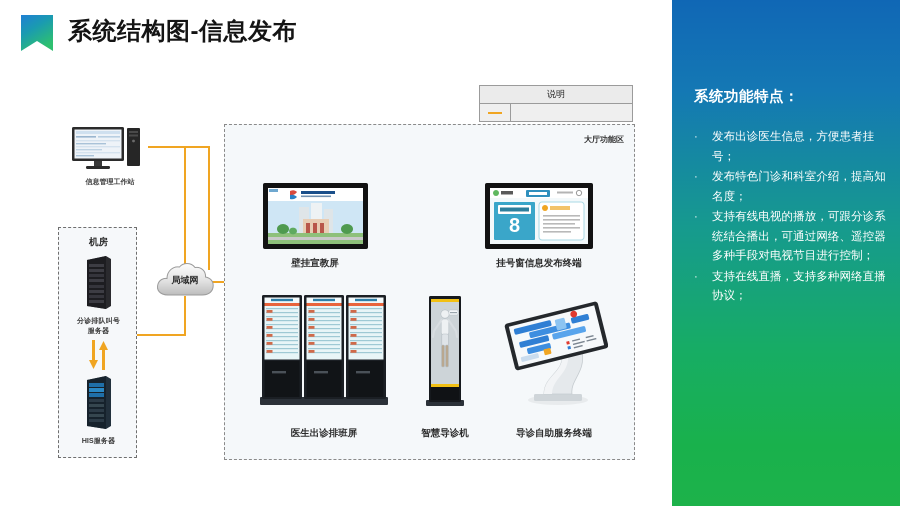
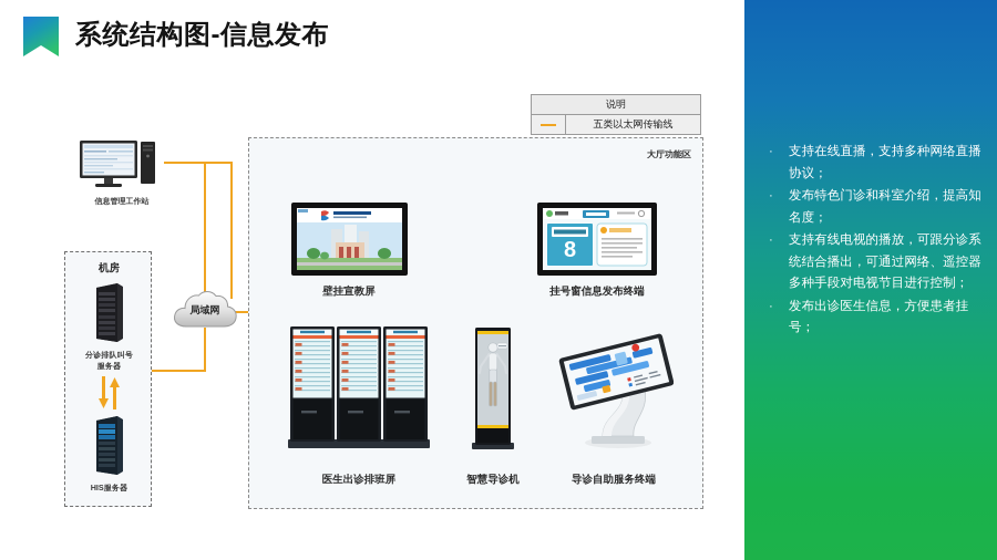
  系统结构图-信息发布
  说明
+ 五类以太网传输线
  局域网
  机房
  分诊排队叫号
  服务器
  HIS服务器
  大厅功能区
  壁挂宣教屏
  8
  挂号窗信息发布终端
  医生出诊排班屏
  智慧导诊机
  导诊自助服务终端
- 系统功能特点：
  ·
- 发布出诊医生信息，方便患者挂号；
+ 支持在线直播，支持多种网络直播协议；
  ·
  发布特色门诊和科室介绍，提高知名度；
  ·
  支持有线电视的播放，可跟分诊系统结合播出，可通过网络、遥控器多种手段对电视节目进行控制；
  ·
- 支持在线直播，支持多种网络直播协议；
+ 发布出诊医生信息，方便患者挂号；
